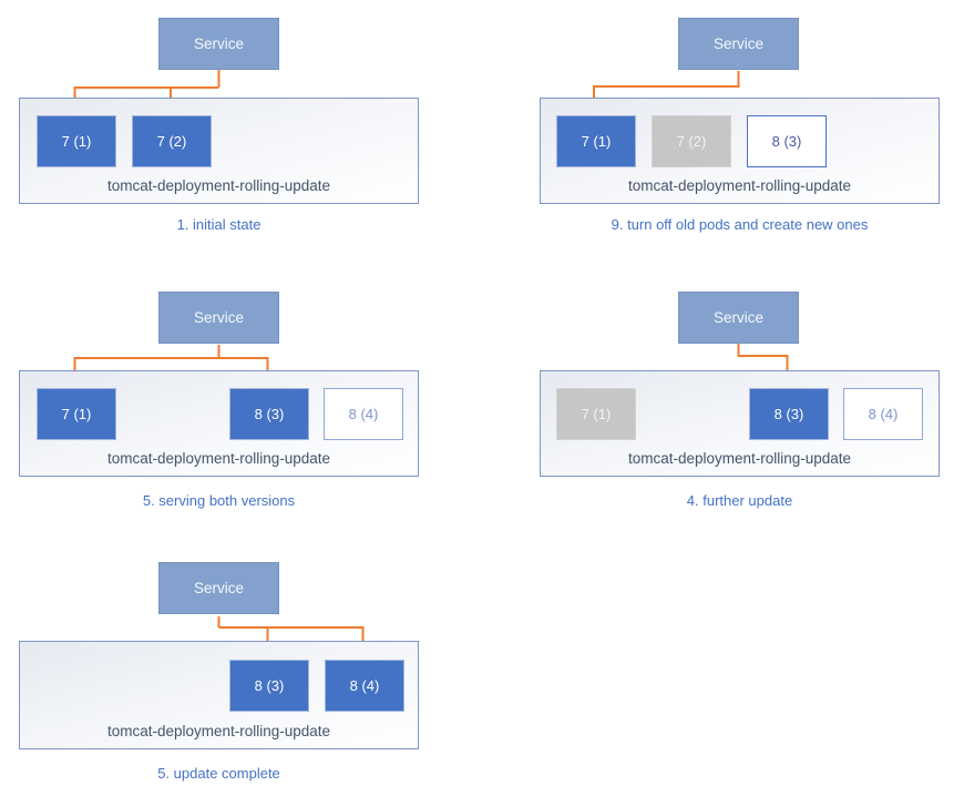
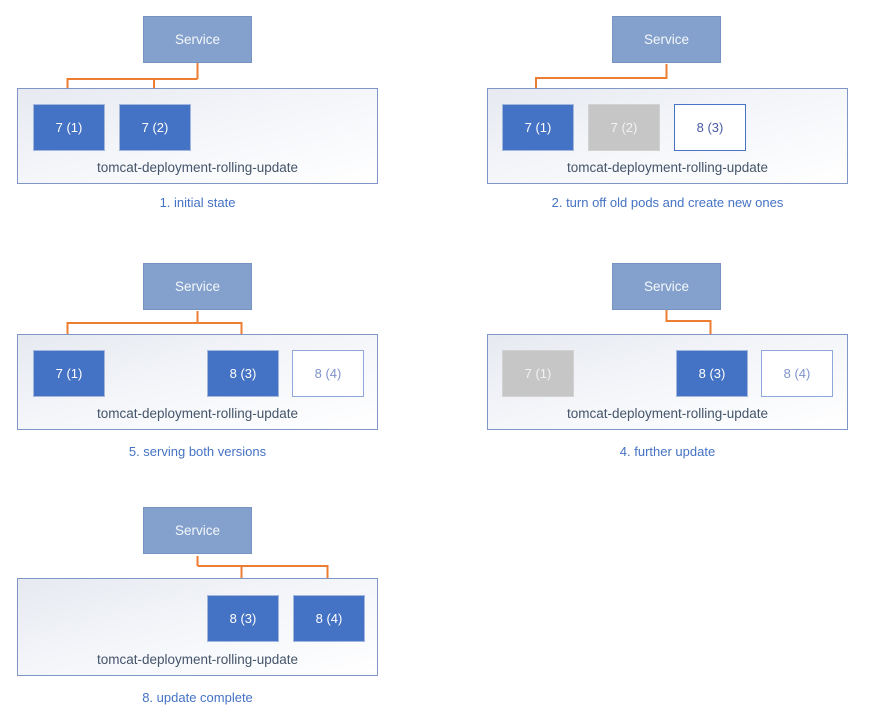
  Service
  7 (1)
  7 (2)
  tomcat-deployment-rolling-update
  1. initial state
  Service
  7 (1)
  7 (2)
  8 (3)
  tomcat-deployment-rolling-update
- 9. turn off old pods and create new ones
+ 2. turn off old pods and create new ones
  Service
  7 (1)
  8 (3)
  8 (4)
  tomcat-deployment-rolling-update
  5. serving both versions
  Service
  7 (1)
  8 (3)
  8 (4)
  tomcat-deployment-rolling-update
  4. further update
  Service
  8 (3)
  8 (4)
  tomcat-deployment-rolling-update
- 5. update complete
+ 8. update complete
